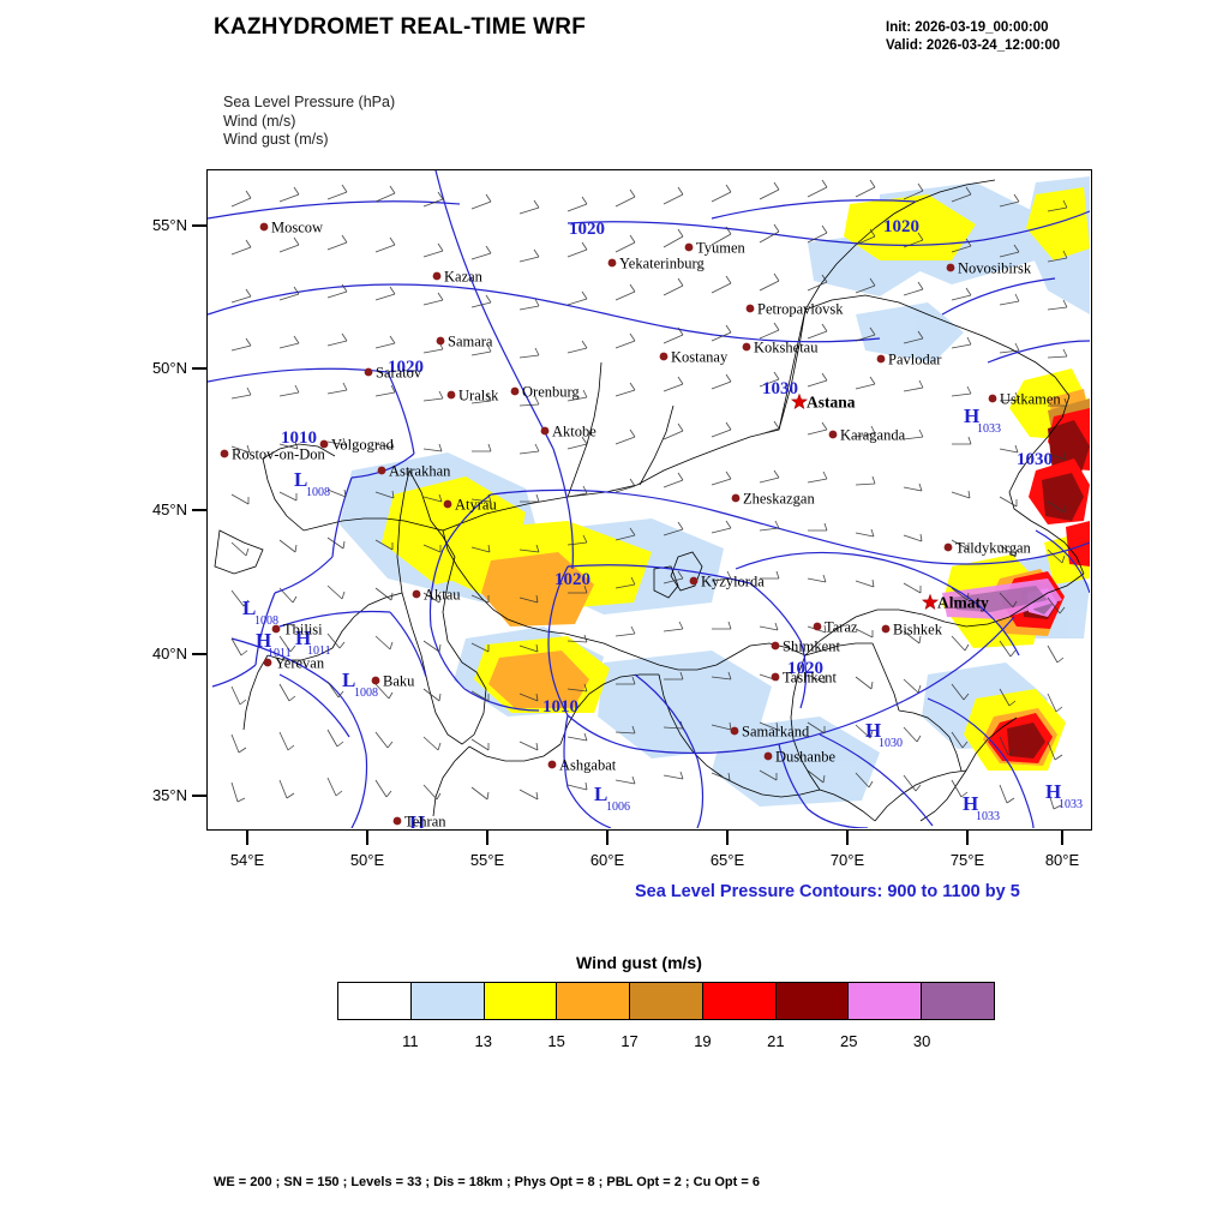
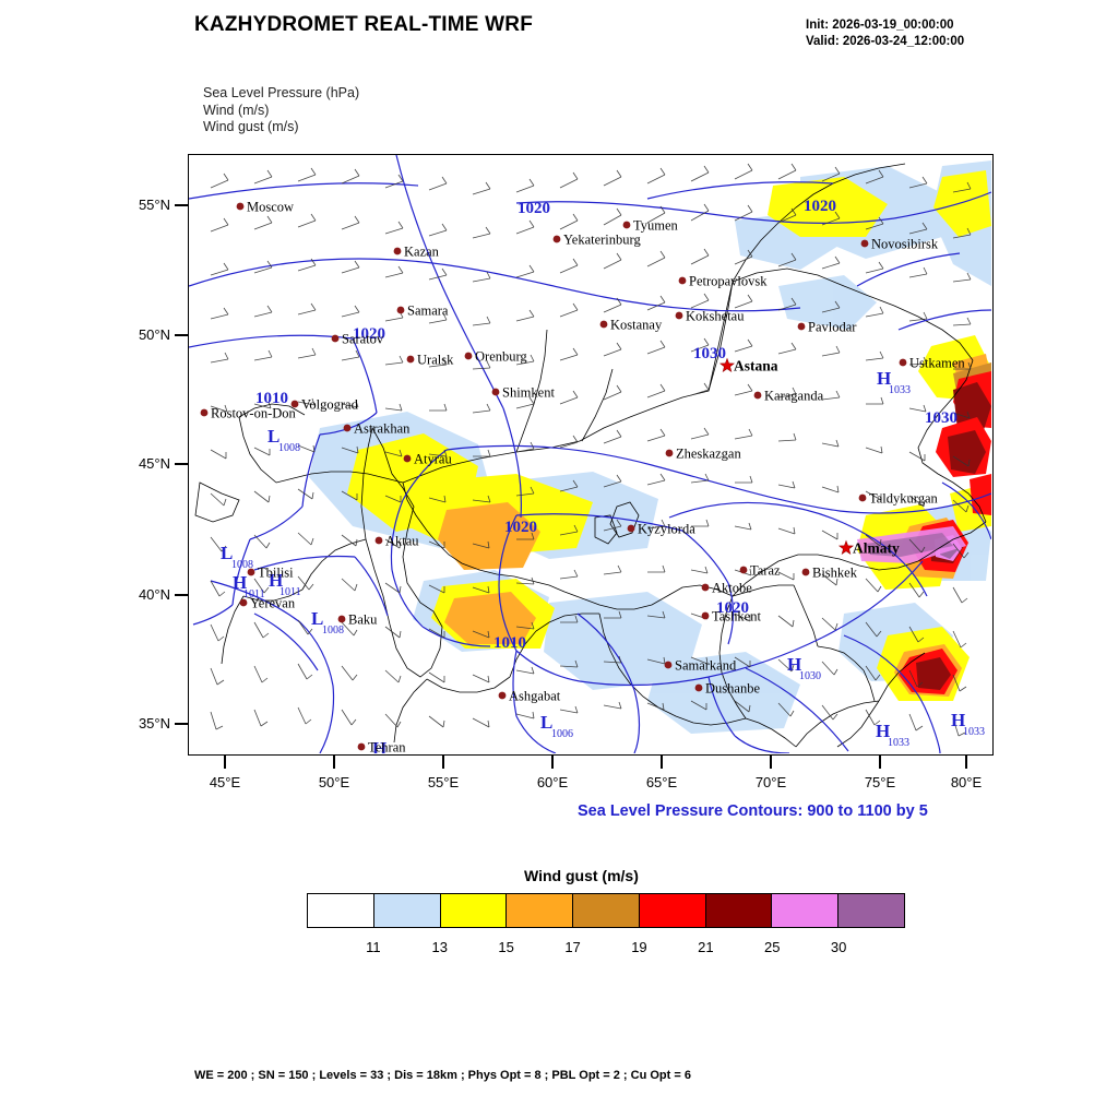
  KAZHYDROMET REAL-TIME WRF
  Init: 2026-03-19_00:00:00
  Valid: 2026-03-24_12:00:00
  Sea Level Pressure (hPa)
  Wind (m/s)
  Wind gust (m/s)
  L
  1008
  H
  1033
  L
  1008
  H
  1011
  H
  1011
  L
  1008
  H
  1030
  L
  1006
  H
  1033
  H
  1033
  H
  1020
  1020
  1020
  1030
  1010
  1030
  1020
  1020
  1010
  Moscow
  Kazan
  Tyumen
  Yekaterinburg
  Novosibirsk
  Petropavlovsk
  Samara
  Kostanay
  Kokshetau
  Pavlodar
  Saratov
  Uralsk
  Orenburg
  Astana
  Ustkamen
- Aktobe
+ Shimkent
  Karaganda
  Volgograd
  Rostov-on-Don
  Astrakhan
  Atyrau
  Zheskazgan
  Taldykurgan
  Aktau
  Kyzylorda
  Almaty
  Taraz
  Bishkek
- Shimkent
+ Aktobe
  Tbilisi
  Yerevan
  Baku
  Tashkent
  Samarkand
  Dushanbe
  Ashgabat
  Tehran
  55°N
  50°N
  45°N
  40°N
  35°N
- 54°E
+ 45°E
  50°E
  55°E
  60°E
  65°E
  70°E
  75°E
  80°E
  Sea Level Pressure Contours: 900 to 1100 by 5
  Wind gust (m/s)
  11
  13
  15
  17
  19
  21
  25
  30
  WE = 200 ; SN = 150 ; Levels = 33 ; Dis = 18km ; Phys Opt = 8 ; PBL Opt = 2 ; Cu Opt = 6
